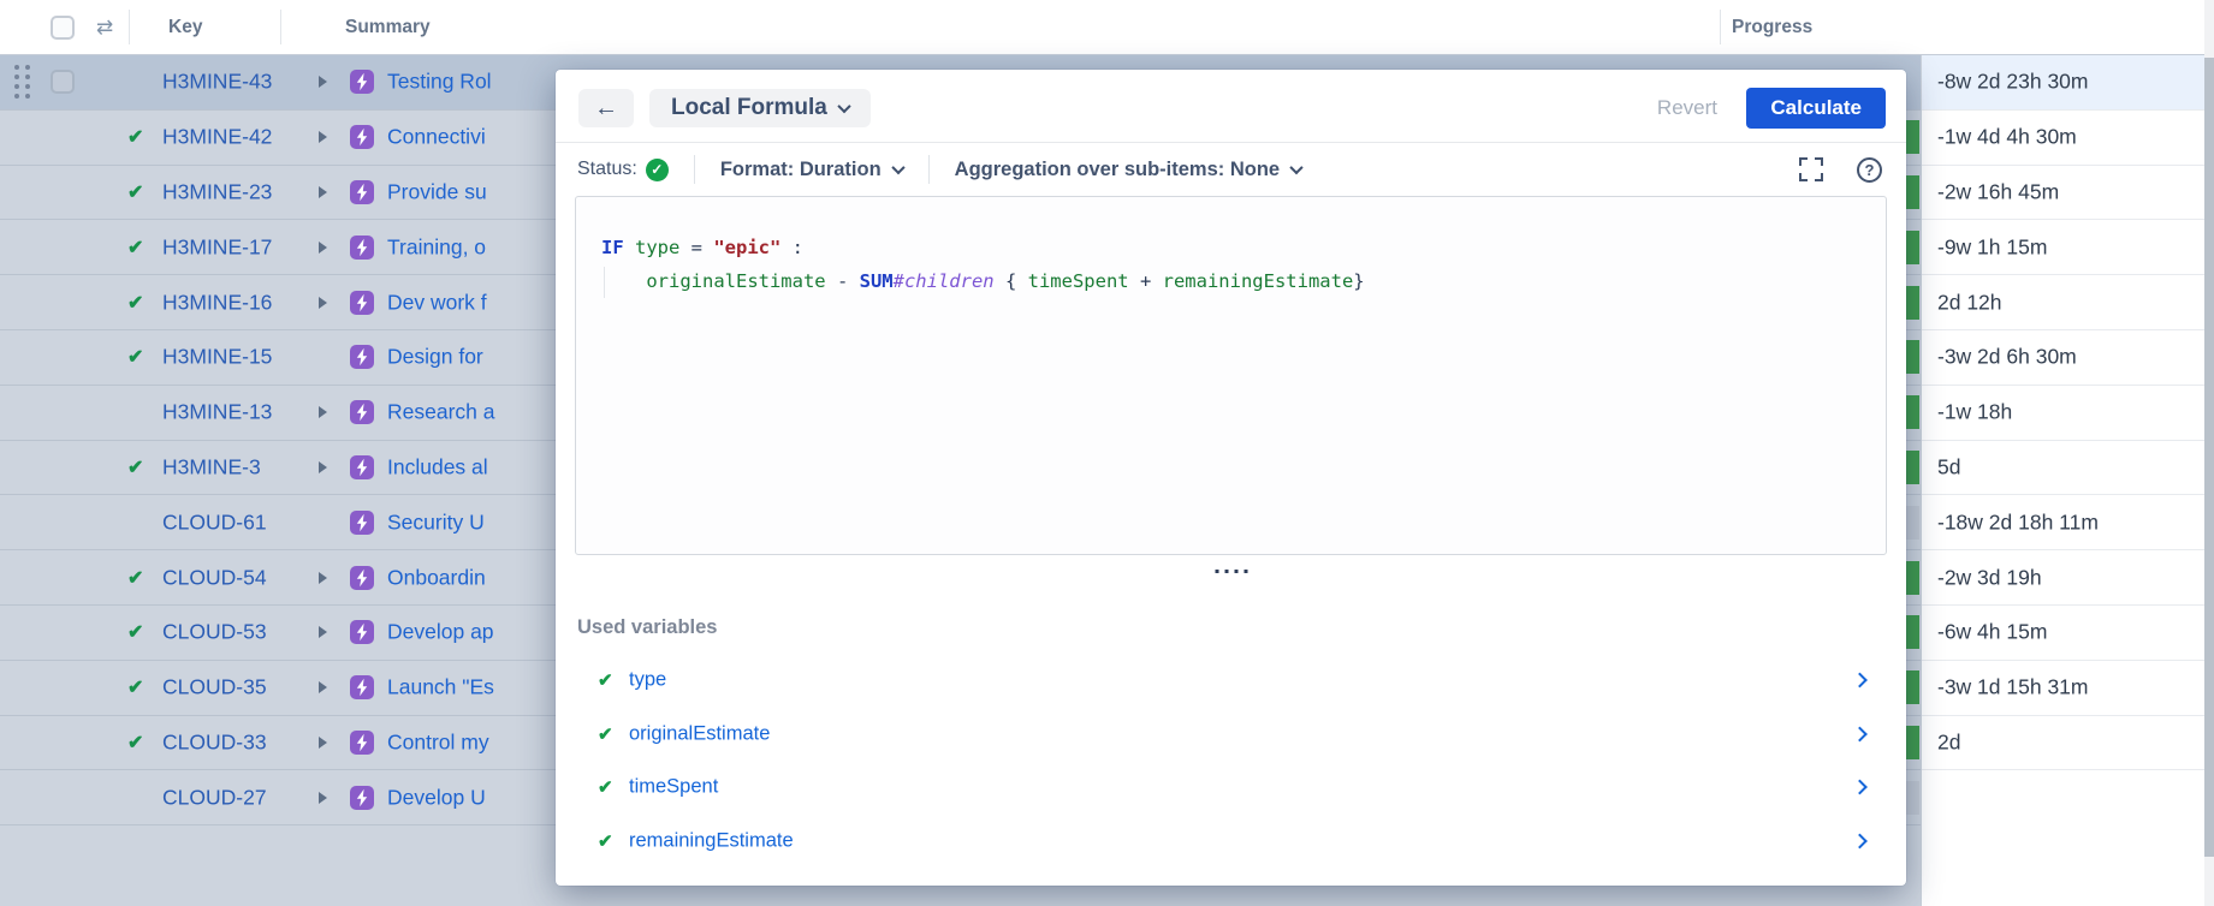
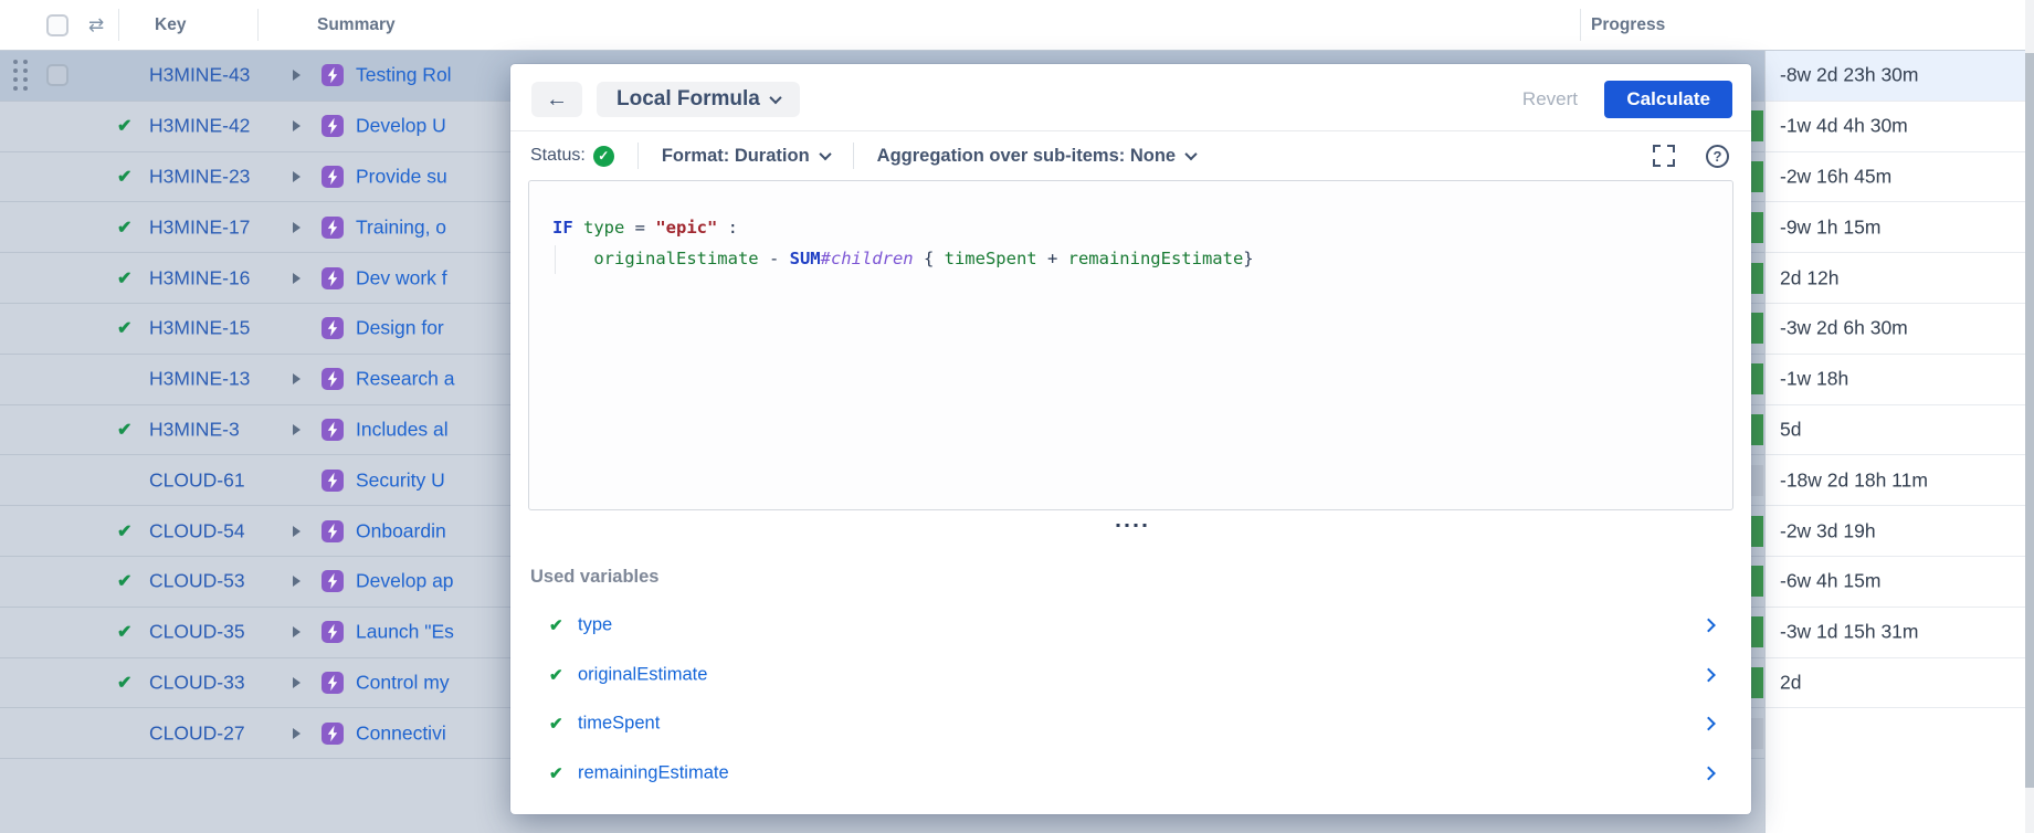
  ⇄
  Key
  Summary
  Progress
  H3MINE-43
  Testing Rol
  ✔
  H3MINE-42
- Connectivi
+ Develop U
  ✔
  H3MINE-23
  Provide su
  ✔
  H3MINE-17
  Training, o
  ✔
  H3MINE-16
  Dev work f
  ✔
  H3MINE-15
  Design for
  H3MINE-13
  Research a
  ✔
  H3MINE-3
  Includes al
  CLOUD-61
  Security U
  ✔
  CLOUD-54
  Onboardin
  ✔
  CLOUD-53
  Develop ap
  ✔
  CLOUD-35
  Launch "Es
  ✔
  CLOUD-33
  Control my
  CLOUD-27
- Develop U
+ Connectivi
  -8w 2d 23h 30m
  -1w 4d 4h 30m
  -2w 16h 45m
  -9w 1h 15m
  2d 12h
  -3w 2d 6h 30m
  -1w 18h
  5d
  -18w 2d 18h 11m
  -2w 3d 19h
  -6w 4h 15m
  -3w 1d 15h 31m
  2d
  ←
  Local Formula
  Revert
  Calculate
  Status:
  ✓
  Format: Duration
  Aggregation over sub-items: None
  ?
  IF type = "epic" :
  originalEstimate - SUM#children { timeSpent + remainingEstimate}
  Used variables
  ✔
  type
  ✔
  originalEstimate
  ✔
  timeSpent
  ✔
  remainingEstimate
